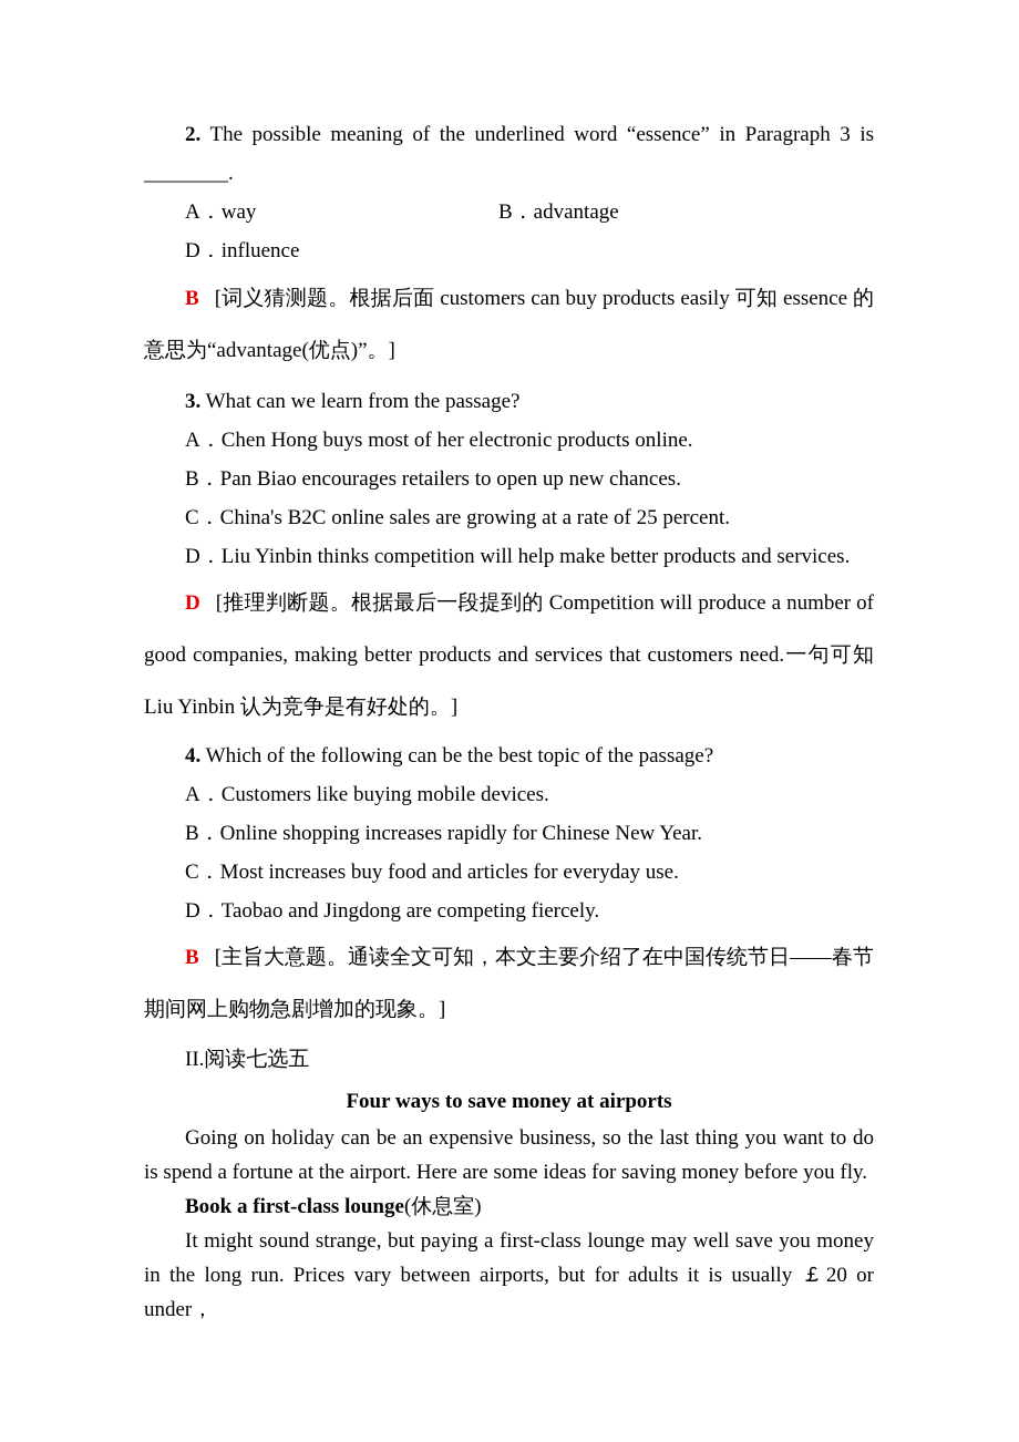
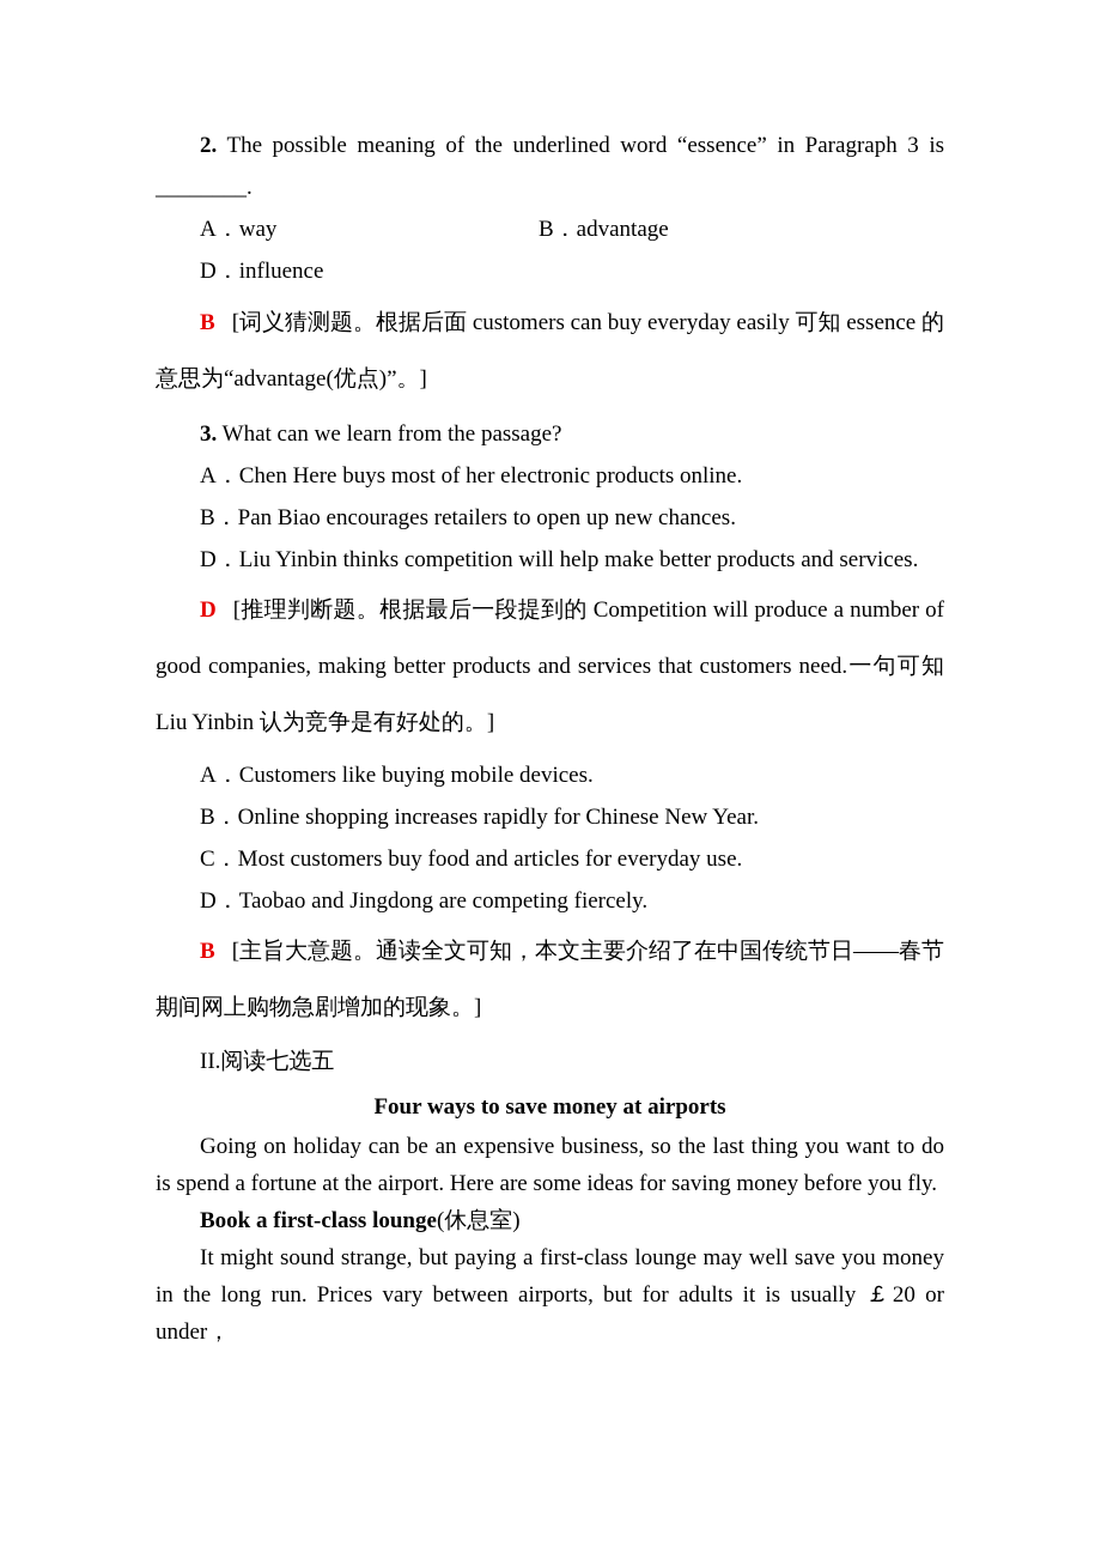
  2. The possible meaning of the underlined word “essence” in Paragraph 3 is ________.
  A．way
  B．advantage
  D．influence
- B [词义猜测题。根据后面 customers can buy products easily 可知 essence 的意思为“advantage(优点)”。]
+ B [词义猜测题。根据后面 customers can buy everyday easily 可知 essence 的意思为“advantage(优点)”。]
  3. What can we learn from the passage?
- A．Chen Hong buys most of her electronic products online.
+ A．Chen Here buys most of her electronic products online.
  B．Pan Biao encourages retailers to open up new chances.
- C．China's B2C online sales are growing at a rate of 25 percent.
  D．Liu Yinbin thinks competition will help make better products and services.
  D [推理判断题。根据最后一段提到的 Competition will produce a number of good companies, making better products and services that customers need.一句可知 Liu Yinbin 认为竞争是有好处的。]
- 4. Which of the following can be the best topic of the passage?
  A．Customers like buying mobile devices.
  B．Online shopping increases rapidly for Chinese New Year.
- C．Most increases buy food and articles for everyday use.
+ C．Most customers buy food and articles for everyday use.
  D．Taobao and Jingdong are competing fiercely.
  B [主旨大意题。通读全文可知，本文主要介绍了在中国传统节日——春节期间网上购物急剧增加的现象。]
  II.阅读七选五
  Four ways to save money at airports
  Going on holiday can be an expensive business, so the last thing you want to do is spend a fortune at the airport. Here are some ideas for saving money before you fly.
  Book a first-class lounge(休息室)
  It might sound strange, but paying a first-class lounge may well save you money in the long run. Prices vary between airports, but for adults it is usually ￡20 or under，
